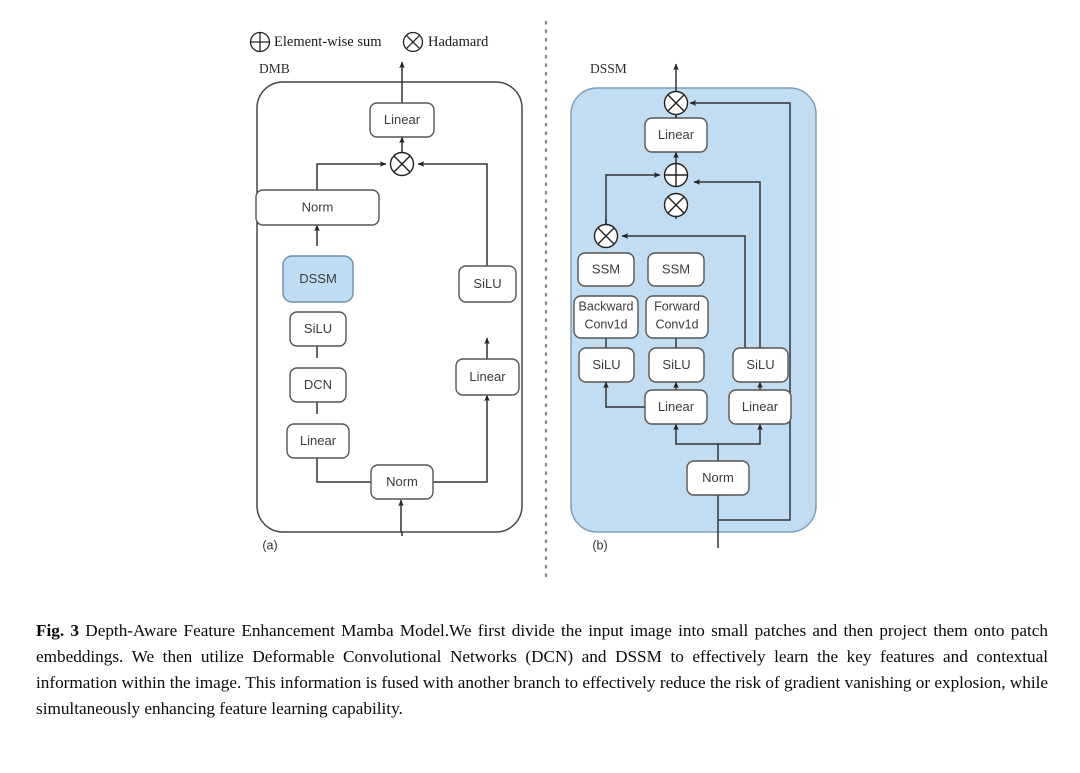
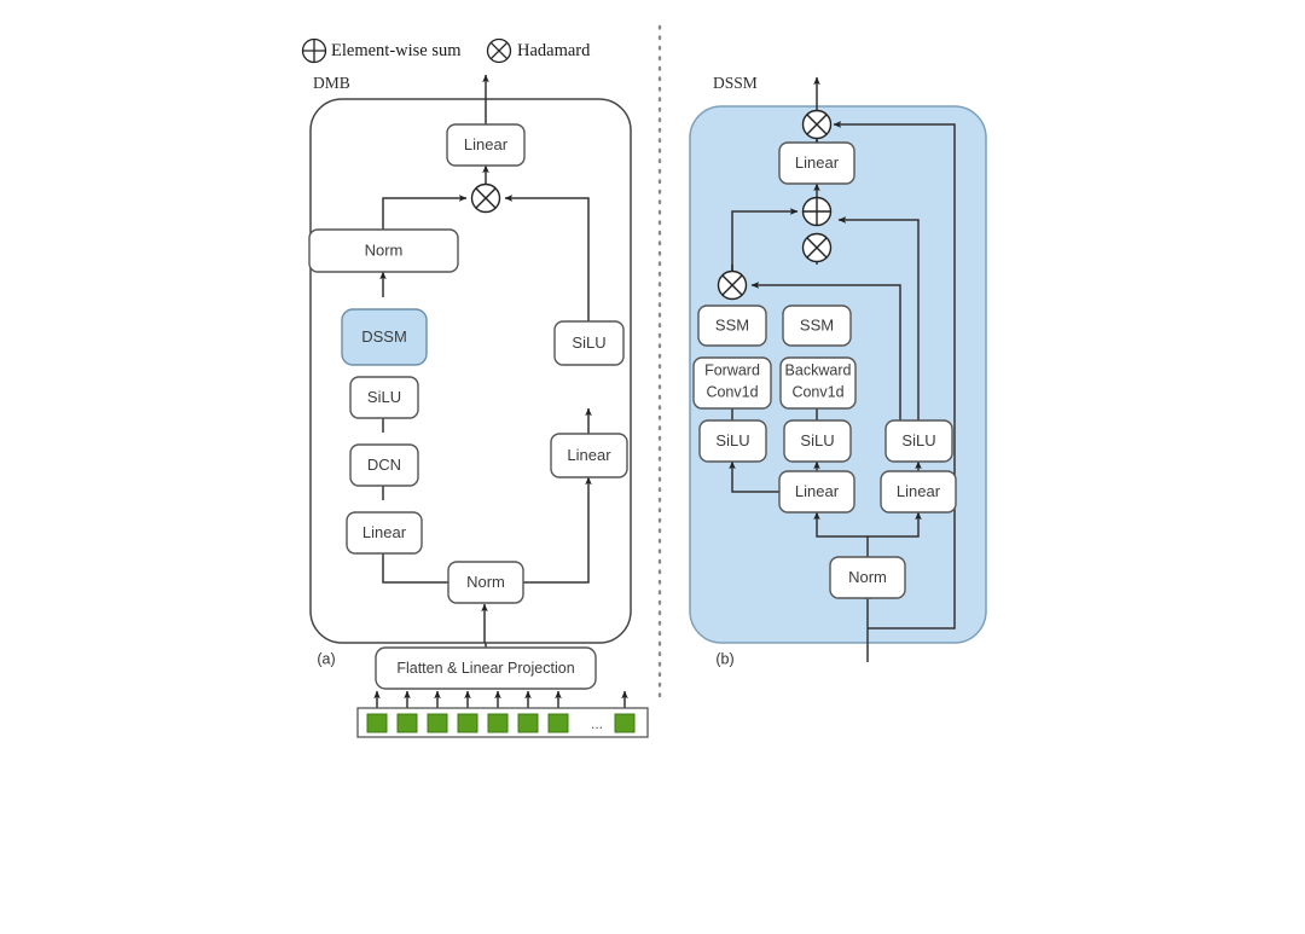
  Element-wise sum
  Hadamard
  DMB
  (a)
  Linear
  Norm
  DSSM
  SiLU
  DCN
  Linear
  Norm
  SiLU
  Linear
+ Flatten & Linear Projection
+ ...
  DSSM
  (b)
  Linear
  SSM
  SSM
- Backward
+ Forward
  Conv1d
- Forward
+ Backward
  Conv1d
  SiLU
  SiLU
  SiLU
  Linear
  Linear
  Norm
- Fig. 3 Depth-Aware Feature Enhancement Mamba Model.We first divide the input image into small patches and then project them onto patch embeddings. We then utilize Deformable Convolutional Networks (DCN) and DSSM to effectively learn the key features and contextual information within the image. This information is fused with another branch to effectively reduce the risk of gradient vanishing or explosion, while simultaneously enhancing feature learning capability.
